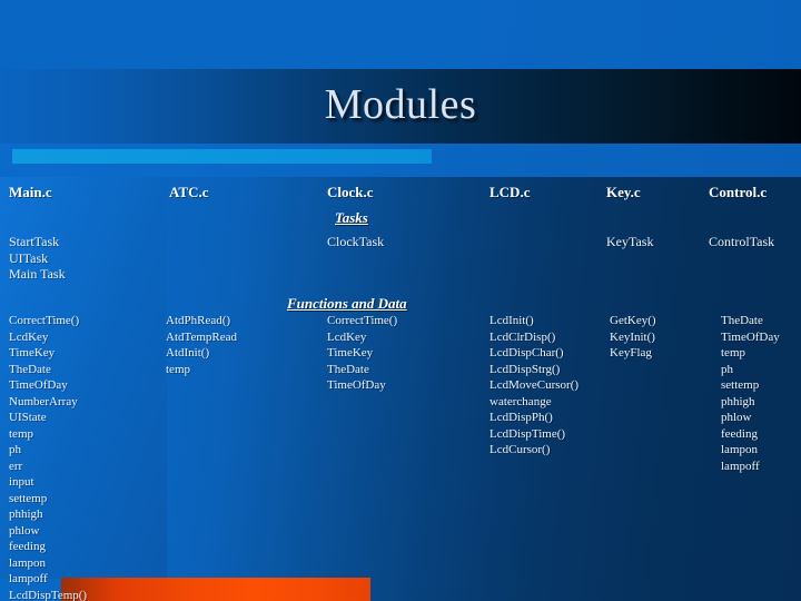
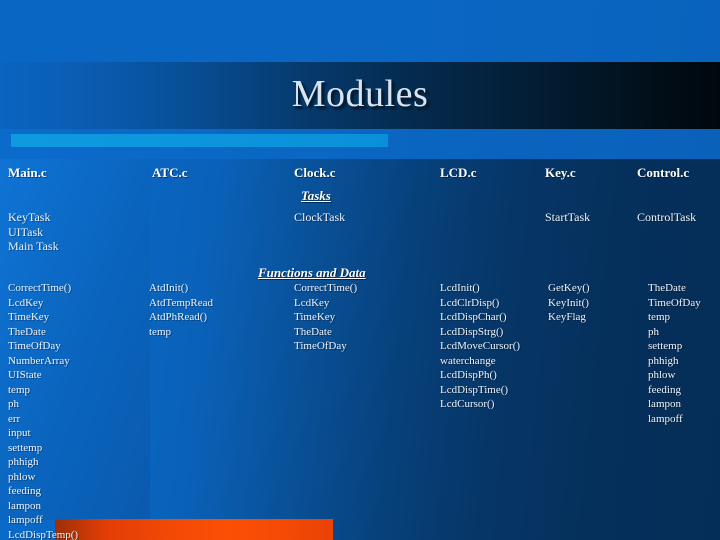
  Modules
  Main.c
  ATC.c
  Clock.c
  LCD.c
  Key.c
  Control.c
  Tasks
  Functions and Data
- StartTask
+ KeyTask
  UITask
  Main Task
  ClockTask
- KeyTask
+ StartTask
  ControlTask
  CorrectTime()
  LcdKey
  TimeKey
  TheDate
  TimeOfDay
  NumberArray
  UIState
  temp
  ph
  err
  input
  settemp
  phhigh
  phlow
  feeding
  lampon
  lampoff
  LcdDispTemp()
- AtdPhRead()
+ AtdInit()
  AtdTempRead
- AtdInit()
+ AtdPhRead()
  temp
  CorrectTime()
  LcdKey
  TimeKey
  TheDate
  TimeOfDay
  LcdInit()
  LcdClrDisp()
  LcdDispChar()
  LcdDispStrg()
  LcdMoveCursor()
  waterchange
  LcdDispPh()
  LcdDispTime()
  LcdCursor()
  GetKey()
  KeyInit()
  KeyFlag
  TheDate
  TimeOfDay
  temp
  ph
  settemp
  phhigh
  phlow
  feeding
  lampon
  lampoff
